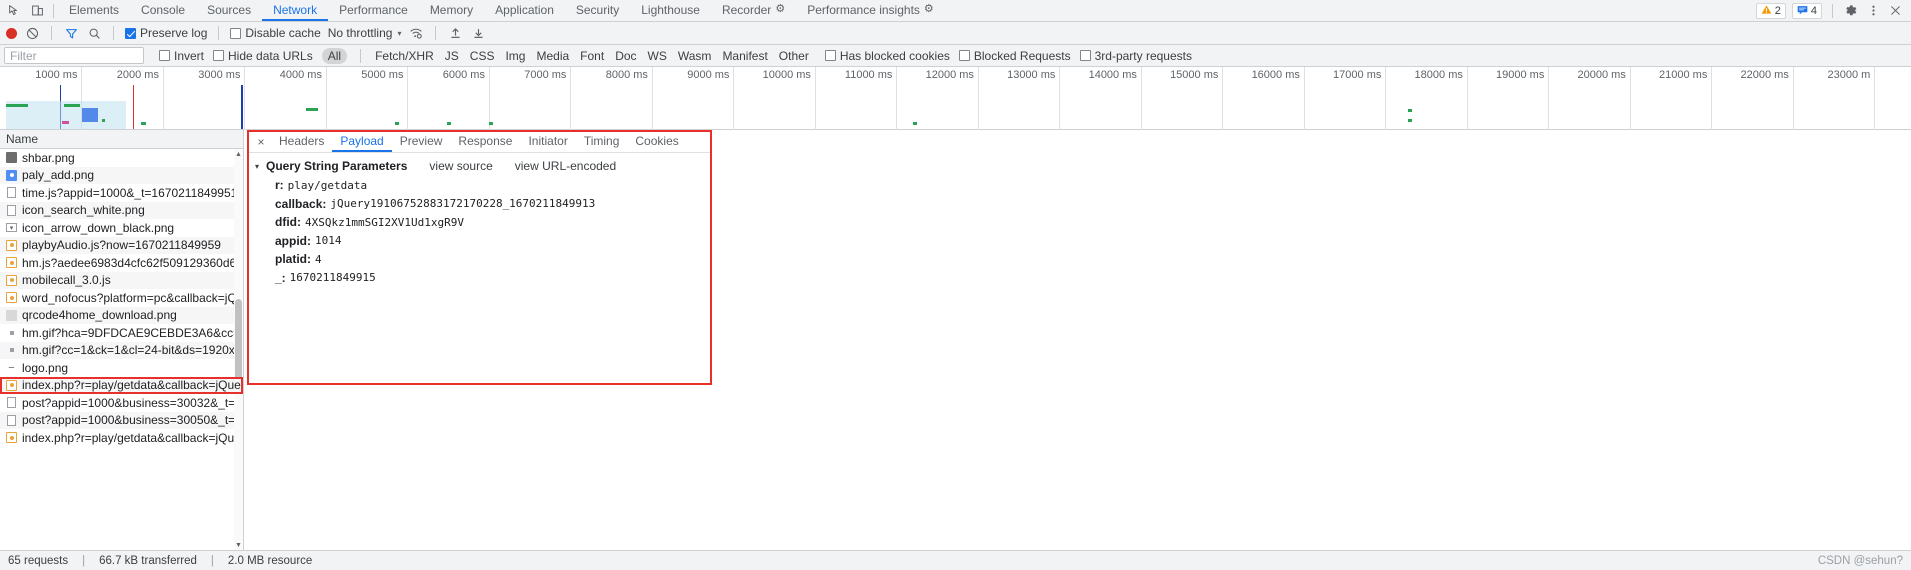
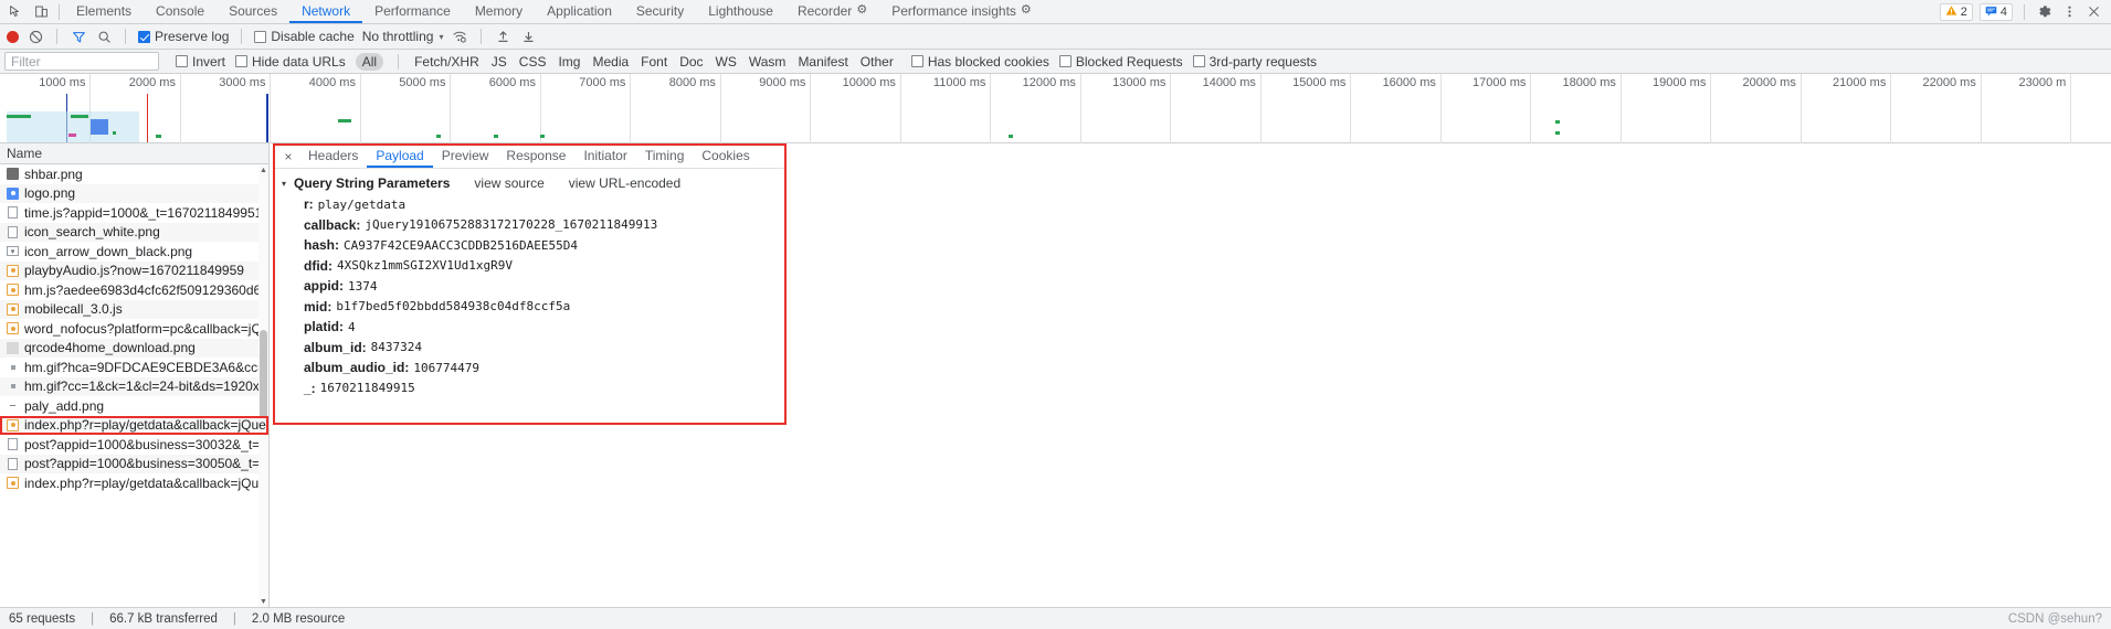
  Elements
  Console
  Sources
  Network
  Performance
  Memory
  Application
  Security
  Lighthouse
  Recorder
  ⚙
  Performance insights
  ⚙
  2
  4
  Preserve log
  Disable cache
  No throttling
  ▾
  Filter
  Invert
  Hide data URLs
  All
  Fetch/XHR
  JS
  CSS
  Img
  Media
  Font
  Doc
  WS
  Wasm
  Manifest
  Other
  Has blocked cookies
  Blocked Requests
  3rd-party requests
  1000 ms
  2000 ms
  3000 ms
  4000 ms
  5000 ms
  6000 ms
  7000 ms
  8000 ms
  9000 ms
  10000 ms
  11000 ms
  12000 ms
  13000 ms
  14000 ms
  15000 ms
  16000 ms
  17000 ms
  18000 ms
  19000 ms
  20000 ms
  21000 ms
  22000 ms
  23000 m
  Name
  shbar.png
- paly_add.png
+ logo.png
  time.js?appid=1000&_t=167021184995
  icon_search_white.png
  icon_arrow_down_black.png
  playbyAudio.js?now=1670211849959
  hm.js?aedee6983d4cfc62f509129360d6
  mobilecall_3.0.js
  word_nofocus?platform=pc&callback=jQ
  qrcode4home_download.png
  hm.gif?hca=9DFDCAE9CEBDE3A6&cc
  hm.gif?cc=1&ck=1&cl=24-bit&ds=1920x
  −
- logo.png
+ paly_add.png
  index.php?r=play/getdata&callback=jQuer
  post?appid=1000&business=30032&_t=
  post?appid=1000&business=30050&_t=
  index.php?r=play/getdata&callback=jQu
  ×
  Headers
  Payload
  Preview
  Response
  Initiator
  Timing
  Cookies
  ▾
  Query String Parameters
  view source
  view URL-encoded
  r:
  play/getdata
  callback:
  jQuery19106752883172170228_1670211849913
+ hash:
+ CA937F42CE9AACC3CDDB2516DAEE55D4
  dfid:
  4XSQkz1mmSGI2XV1Ud1xgR9V
  appid:
- 1014
+ 1374
+ mid:
+ b1f7bed5f02bbdd584938c04df8ccf5a
  platid:
  4
+ album_id:
+ 8437324
+ album_audio_id:
+ 106774479
  _:
  1670211849915
  65 requests
  |
  66.7 kB transferred
  |
  2.0 MB resource
  CSDN @sehun?
